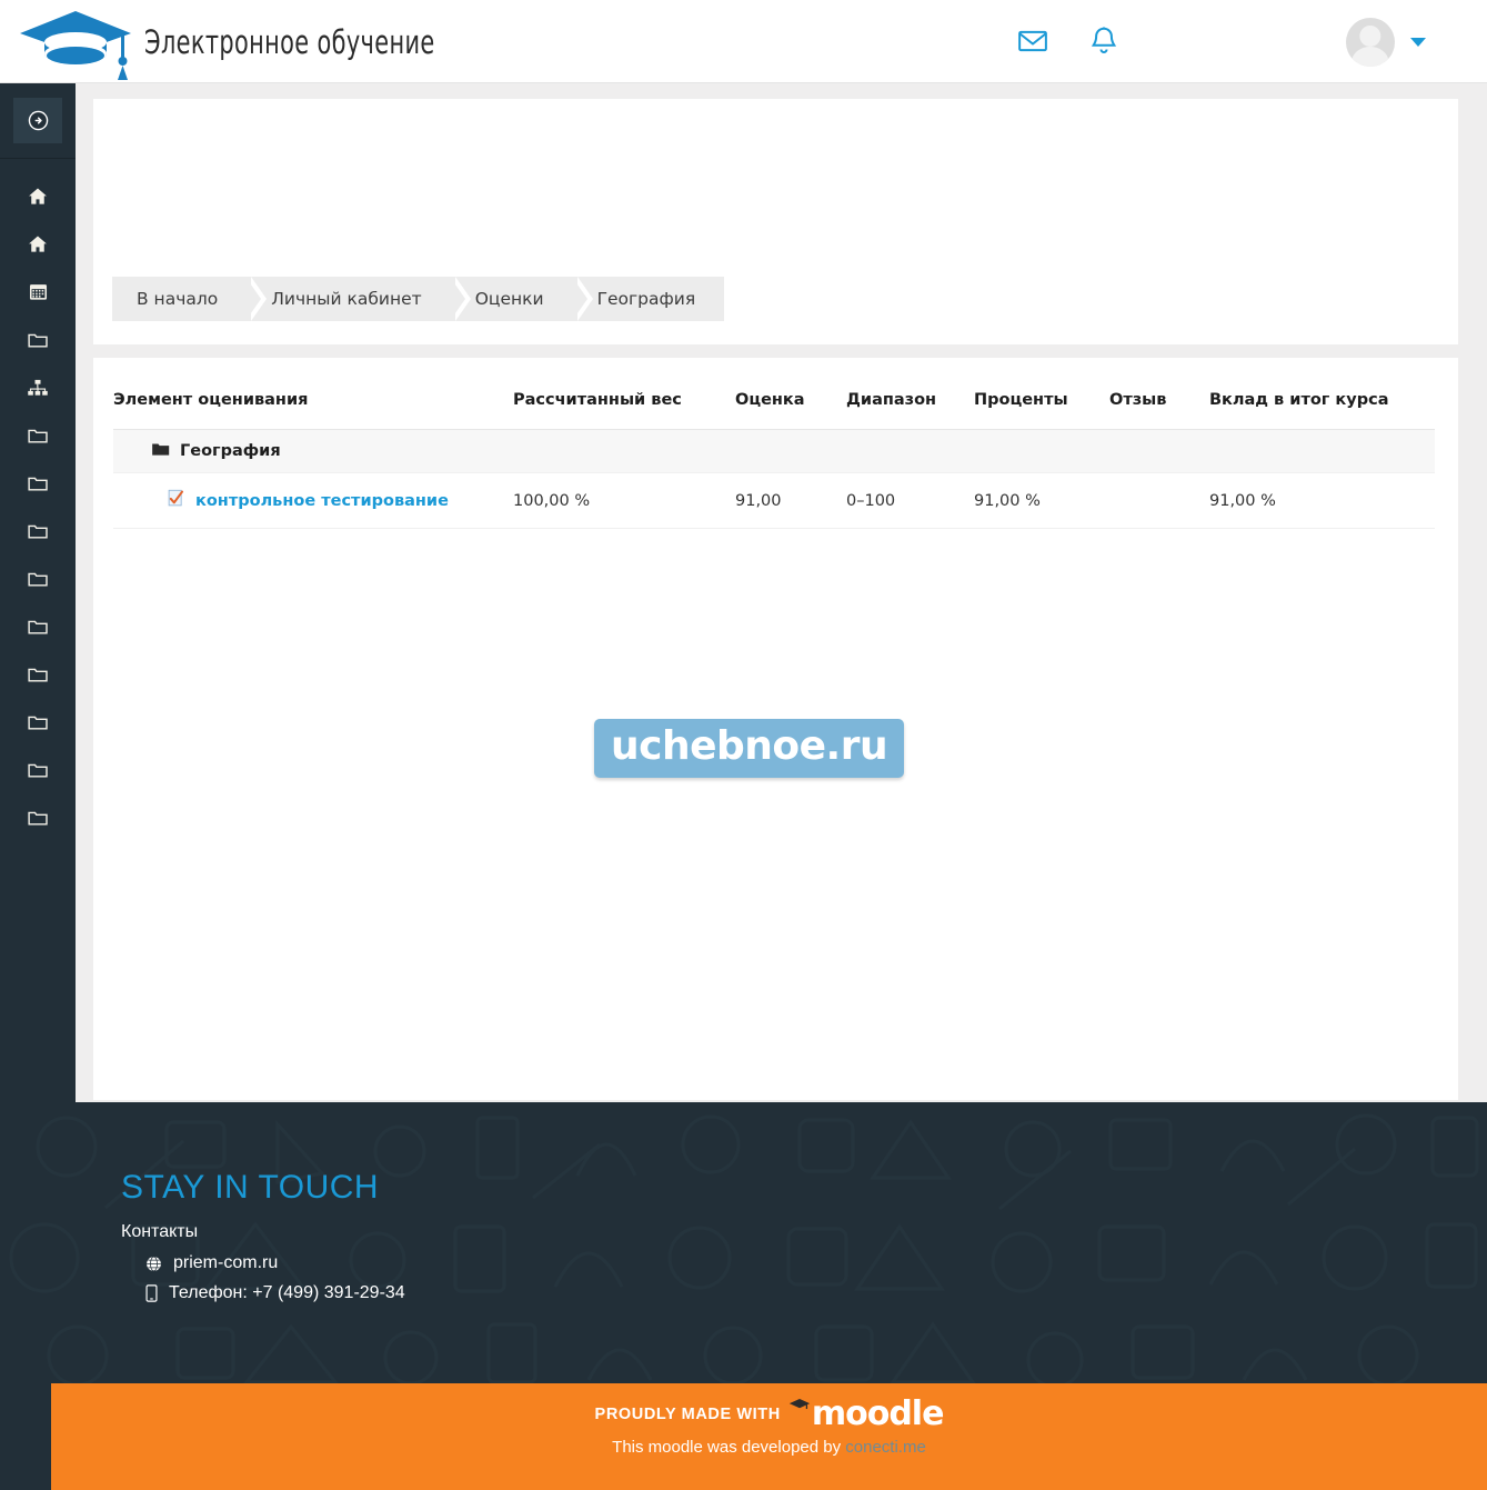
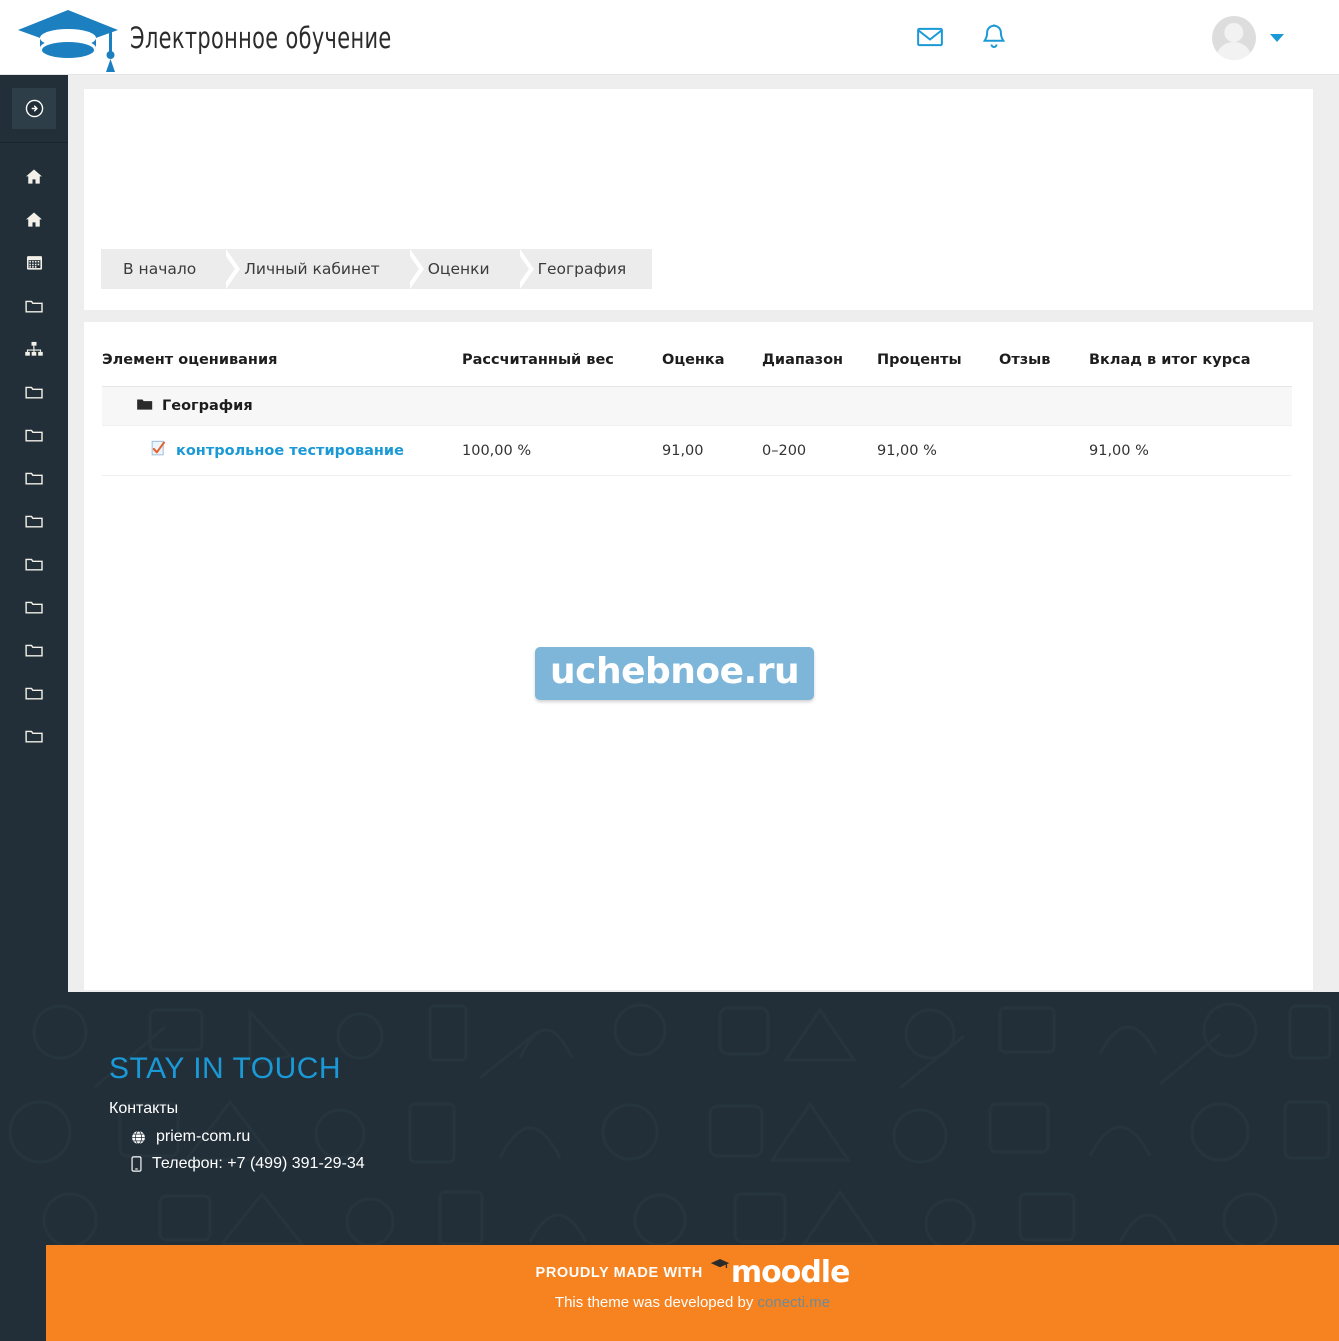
  Электронное обучение
  В начало
  Личный кабинет
  Оценки
  География
  Элемент оценивания	Рассчитанный вес	Оценка	Диапазон	Проценты	Отзыв	Вклад в итог курса
  География
- контрольное тестирование	100,00 %	91,00	0–100	91,00 %		91,00 %
+ контрольное тестирование	100,00 %	91,00	0–200	91,00 %		91,00 %
  uchebnoe.ru
  STAY IN TOUCH
  Контакты
  priem-com.ru
  Телефон: +7 (499) 391-29-34
  PROUDLY MADE WITH
  moodle
- This moodle was developed by conecti.me
+ This theme was developed by conecti.me
